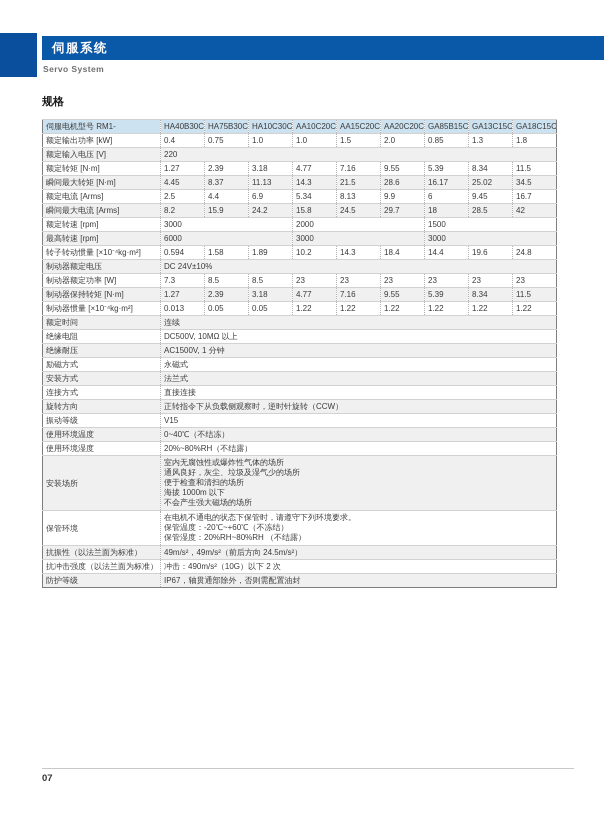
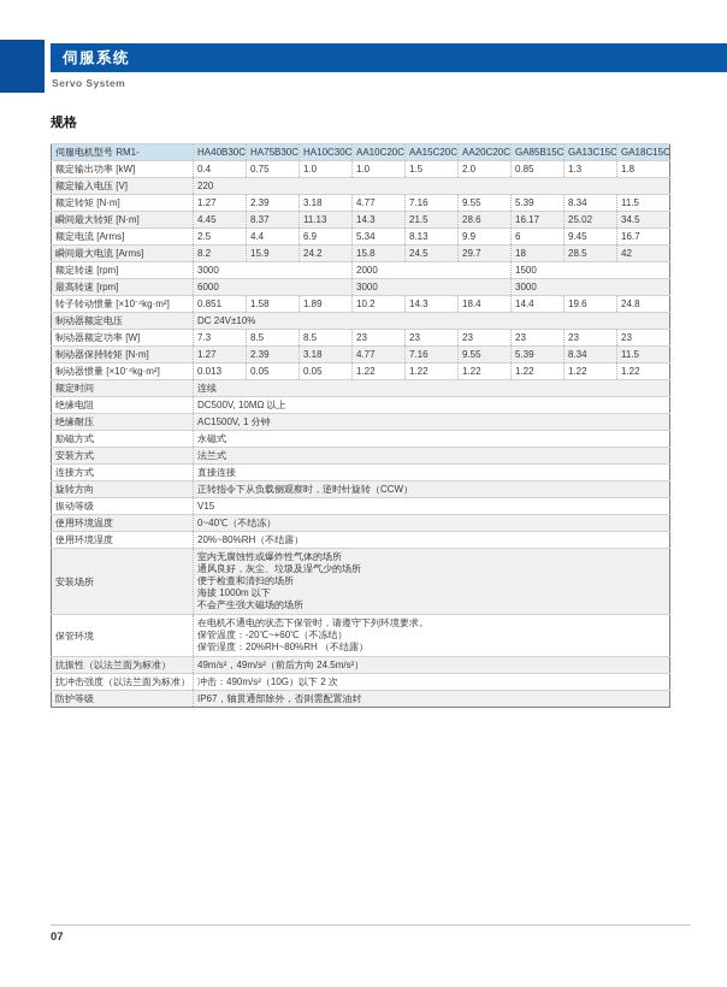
  伺服系统
  Servo System
  规格
  伺服电机型号 RM1-	HA40B30C	HA75B30C	HA10C30C	AA10C20C	AA15C20C	AA20C20C	GA85B15C	GA13C15C	GA18C15C
  额定输出功率 [kW]	0.4	0.75	1.0	1.0	1.5	2.0	0.85	1.3	1.8
  额定输入电压 [V]	220
  额定转矩 [N·m]	1.27	2.39	3.18	4.77	7.16	9.55	5.39	8.34	11.5
  瞬间最大转矩 [N·m]	4.45	8.37	11.13	14.3	21.5	28.6	16.17	25.02	34.5
  额定电流 [Arms]	2.5	4.4	6.9	5.34	8.13	9.9	6	9.45	16.7
  瞬间最大电流 [Arms]	8.2	15.9	24.2	15.8	24.5	29.7	18	28.5	42
  额定转速 [rpm]	3000	2000	1500
  最高转速 [rpm]	6000	3000	3000
- 转子转动惯量 [×10⁻⁴kg·m²]	0.594	1.58	1.89	10.2	14.3	18.4	14.4	19.6	24.8
+ 转子转动惯量 [×10⁻⁴kg·m²]	0.851	1.58	1.89	10.2	14.3	18.4	14.4	19.6	24.8
  制动器额定电压	DC 24V±10%
  制动器额定功率 [W]	7.3	8.5	8.5	23	23	23	23	23	23
  制动器保持转矩 [N·m]	1.27	2.39	3.18	4.77	7.16	9.55	5.39	8.34	11.5
  制动器惯量 [×10⁻⁴kg·m²]	0.013	0.05	0.05	1.22	1.22	1.22	1.22	1.22	1.22
  额定时间	连续
  绝缘电阻	DC500V, 10MΩ 以上
  绝缘耐压	AC1500V, 1 分钟
  励磁方式	永磁式
  安装方式	法兰式
  连接方式	直接连接
  旋转方向	正转指令下从负载侧观察时，逆时针旋转（CCW）
  振动等级	V15
  使用环境温度	0~40℃（不结冻）
  使用环境湿度	20%~80%RH（不结露）
  安装场所	室内无腐蚀性或爆炸性气体的场所通风良好，灰尘、垃圾及湿气少的场所便于检查和清扫的场所海拔 1000m 以下不会产生强大磁场的场所
  保管环境	在电机不通电的状态下保管时，请遵守下列环境要求。保管温度：-20℃~+60℃（不冻结）保管湿度：20%RH~80%RH （不结露）
  抗振性（以法兰面为标准）	49m/s²，49m/s²（前后方向 24.5m/s²）
  抗冲击强度（以法兰面为标准）	冲击：490m/s²（10G）以下 2 次
  防护等级	IP67，轴贯通部除外，否则需配置油封
  07
